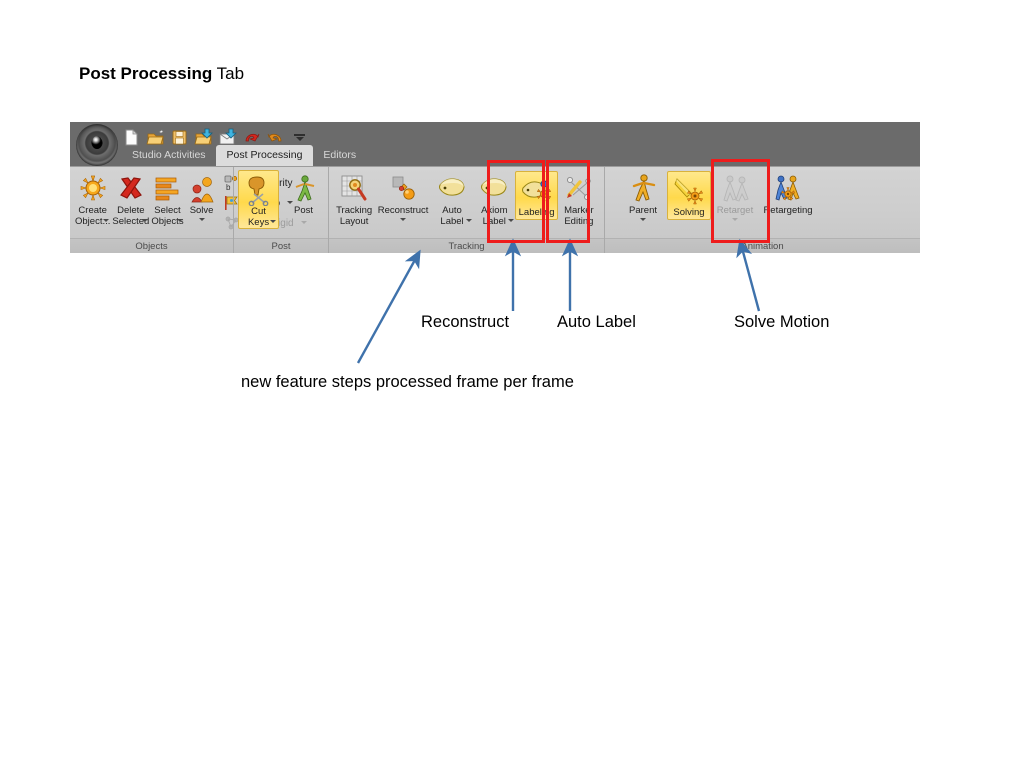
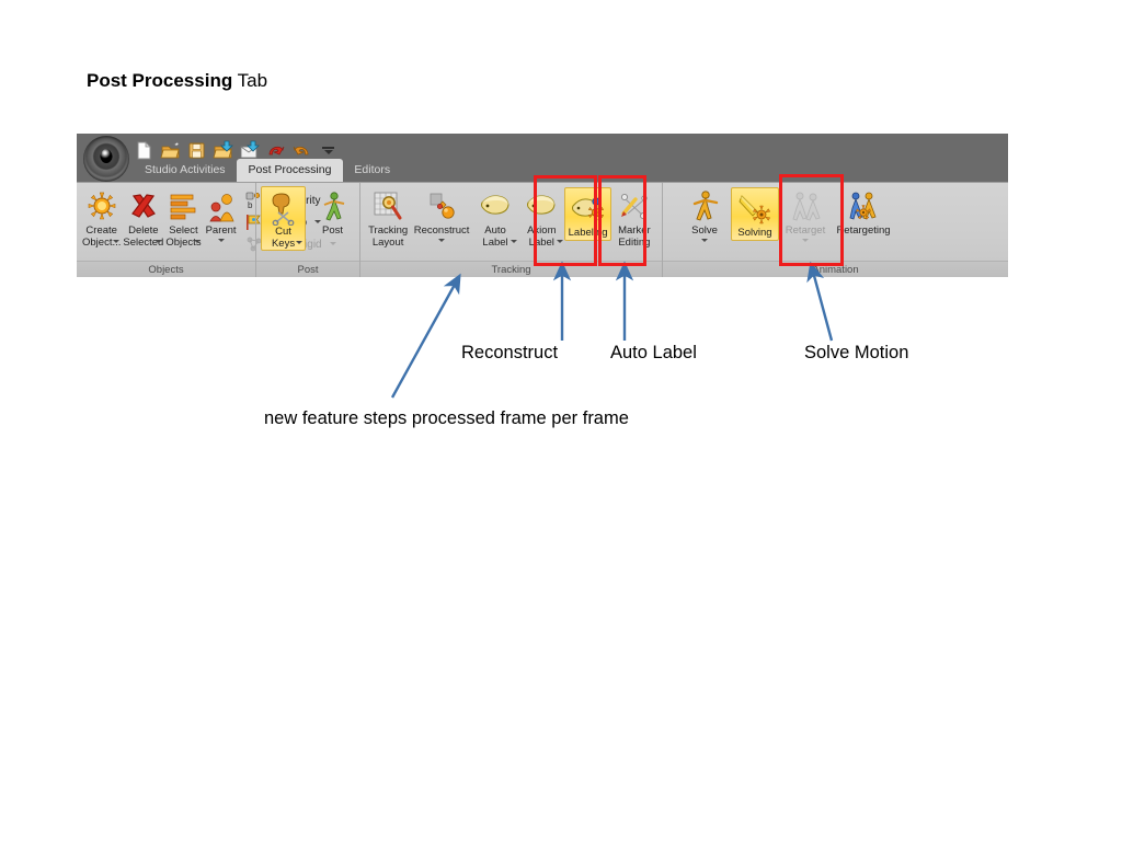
  Post Processing Tab
  Studio Activities
  Post Processing
  Editors
  Create
  Object...
  Delete
  Selected
  Select
  Objects
- Solve
+ Parent
  b
  Objects
  Cut
  Keys
  Post
  Post
  Tracking
  Layout
  Reconstruct
  Auto
  Label
  Axiom
  Label
  Labeling
  Marker
  Editing
  Tracking
- Parent
+ Solve
  Solving
  Retarget
  Retargeting
  Animation
  Reconstruct
  Auto Label
  Solve Motion
  new feature steps processed frame per frame
